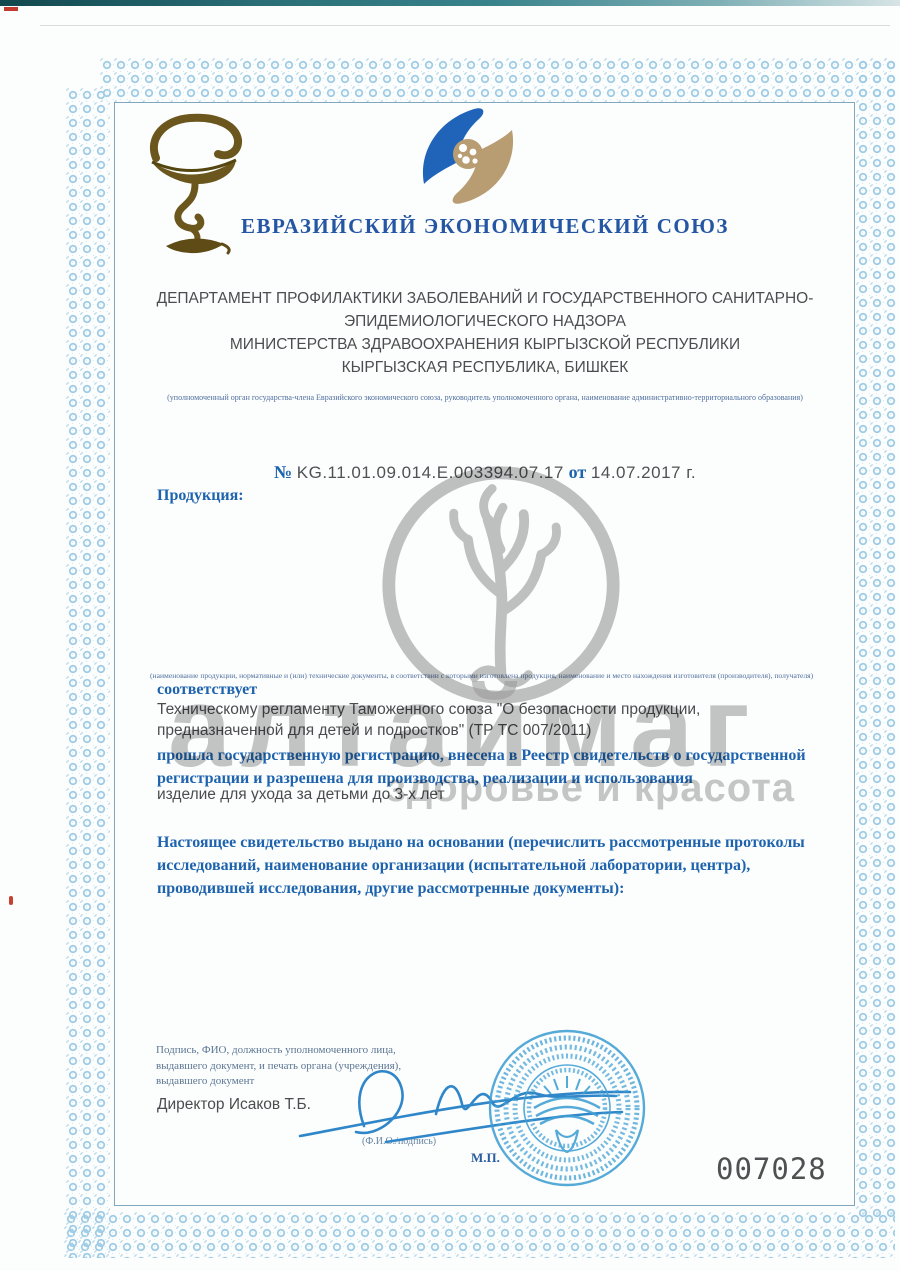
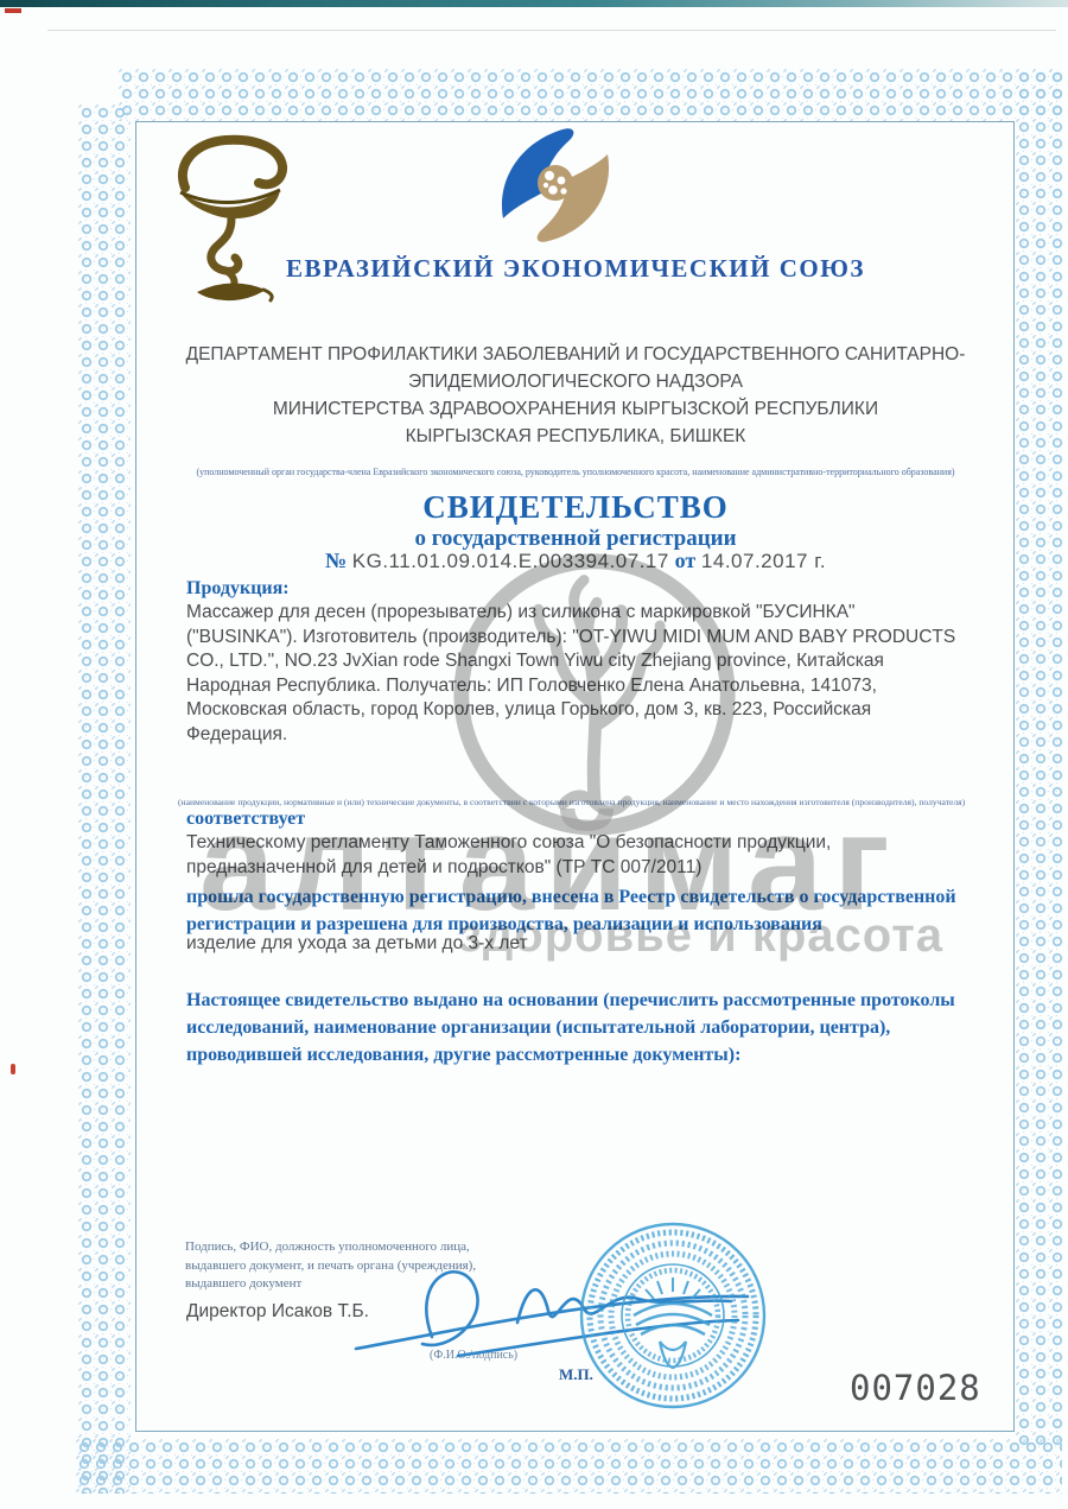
  ЕВРАЗИЙСКИЙ ЭКОНОМИЧЕСКИЙ СОЮЗ
  ДЕПАРТАМЕНТ ПРОФИЛАКТИКИ ЗАБОЛЕВАНИЙ И ГОСУДАРСТВЕННОГО САНИТАРНО-
  ЭПИДЕМИОЛОГИЧЕСКОГО НАДЗОРА
  МИНИСТЕРСТВА ЗДРАВООХРАНЕНИЯ КЫРГЫЗСКОЙ РЕСПУБЛИКИ
  КЫРГЫЗСКАЯ РЕСПУБЛИКА, БИШКЕК
- (уполномоченный орган государства-члена Евразийского экономического союза, руководитель уполномоченного органа, наименование административно-территориального образования)
+ (уполномоченный орган государства-члена Евразийского экономического союза, руководитель уполномоченного красота, наименование административно-территориального образования)
+ СВИДЕТЕЛЬСТВО
+ о государственной регистрации
  № KG.11.01.09.014.Е.003394.07.17 от 14.07.2017 г.
  Продукция:
+ Массажер для десен (прорезыватель) из силикона с маркировкой "БУСИНКА" ("BUSINKA"). Изготовитель (производитель): "OT-YIWU MIDI MUM AND BABY PRODUCTS CO., LTD.", NO.23 JvXian rode Shangxi Town Yiwu city Zhejiang province, Китайская Народная Республика. Получатель: ИП Головченко Елена Анатольевна, 141073, Московская область, город Королев, улица Горького, дом 3, кв. 223, Российская Федерация.
  (наименование продукции, нормативные и (или) технические документы, в соответствии с которыми изготовлена продукция, наименование и место нахождения изготовителя (производителя), получателя)
  соответствует
  Техническому регламенту Таможенного союза "О безопасности продукции, предназначенной для детей и подростков" (ТР ТС 007/2011)
  прошла государственную регистрацию, внесена в Реестр свидетельств о государственной регистрации и разрешена для производства, реализации и использования
  изделие для ухода за детьми до 3-х лет
  Настоящее свидетельство выдано на основании (перечислить рассмотренные протоколы исследований, наименование организации (испытательной лаборатории, центра), проводившей исследования, другие рассмотренные документы):
  Подпись, ФИО, должность уполномоченного лица,
  выдавшего документ, и печать органа (учреждения),
  выдавшего документ
  Директор Исаков Т.Б.
  (Ф.И.подпись)
  М.П.
  007028
  алтаймаг
  здоровье и красота
